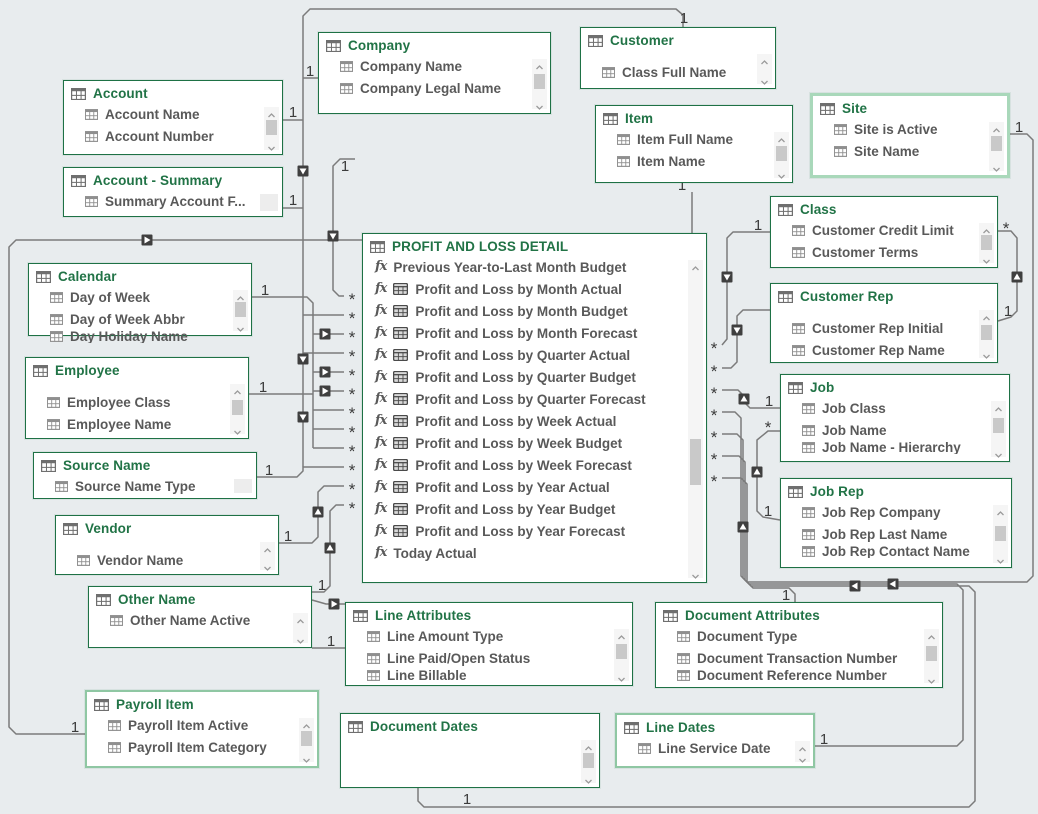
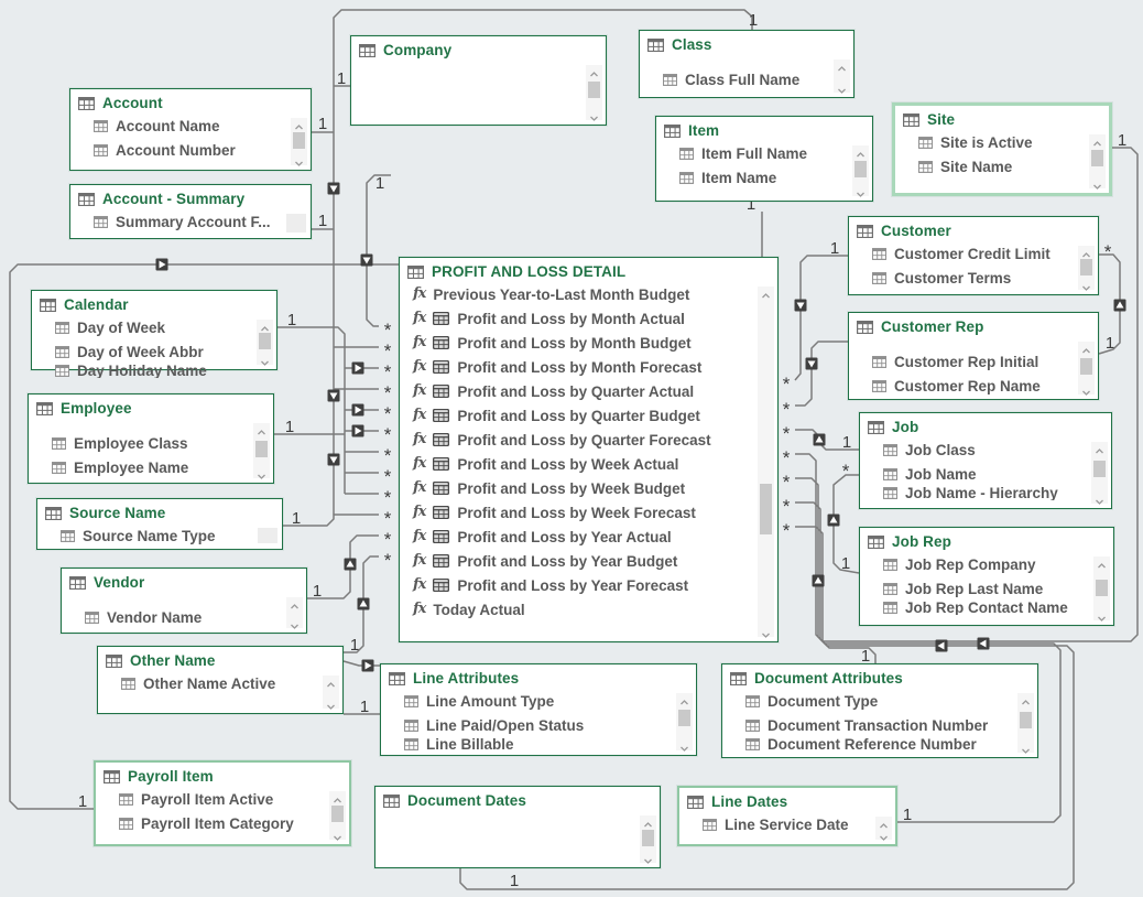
  1
  1
  1
  1
  1
  1
  1
  1
  1
  1
  1
  1
  1
  1
  1
  1
  1
  1
  1
  1
  1
  *
  *
  *
  *
  *
  *
  *
  *
  *
  *
  *
  *
  *
  *
  *
  *
  *
  *
  *
  *
  *
  Account
  Account Name
  Account Number
  Account - Summary
  Summary Account F...
  Calendar
  Day of Week
  Day of Week Abbr
  Day Holiday Name
  Employee
  Employee Class
  Employee Name
  Source Name
  Source Name Type
  Vendor
  Vendor Name
  Other Name
  Other Name Active
  Payroll Item
  Payroll Item Active
  Payroll Item Category
  Company
- Company Name
- Company Legal Name
  PROFIT AND LOSS DETAIL
  fx
  Previous Year-to-Last Month Budget
  fx
  Profit and Loss by Month Actual
  fx
  Profit and Loss by Month Budget
  fx
  Profit and Loss by Month Forecast
  fx
  Profit and Loss by Quarter Actual
  fx
  Profit and Loss by Quarter Budget
  fx
  Profit and Loss by Quarter Forecast
  fx
  Profit and Loss by Week Actual
  fx
  Profit and Loss by Week Budget
  fx
  Profit and Loss by Week Forecast
  fx
  Profit and Loss by Year Actual
  fx
  Profit and Loss by Year Budget
  fx
  Profit and Loss by Year Forecast
  fx
  Today Actual
- Customer
+ Class
  Class Full Name
  Item
  Item Full Name
  Item Name
  Site
  Site is Active
  Site Name
- Class
+ Customer
  Customer Credit Limit
  Customer Terms
  Customer Rep
  Customer Rep Initial
  Customer Rep Name
  Job
  Job Class
  Job Name
  Job Name - Hierarchy
  Job Rep
  Job Rep Company
  Job Rep Last Name
  Job Rep Contact Name
  Line Attributes
  Line Amount Type
  Line Paid/Open Status
  Line Billable
  Document Attributes
  Document Type
  Document Transaction Number
  Document Reference Number
  Document Dates
  Line Dates
  Line Service Date
